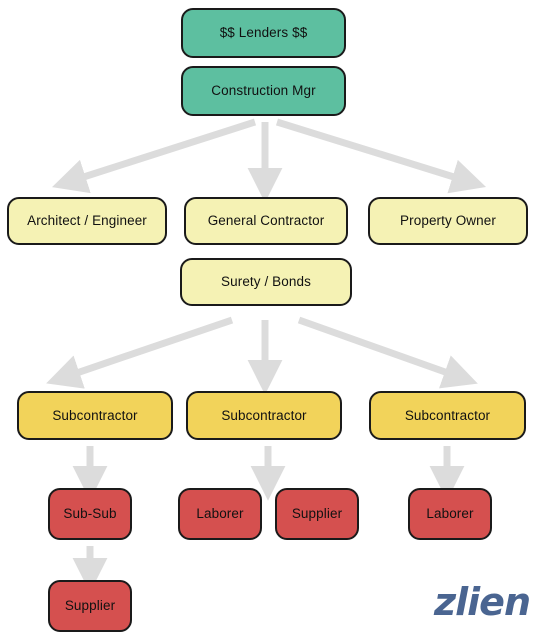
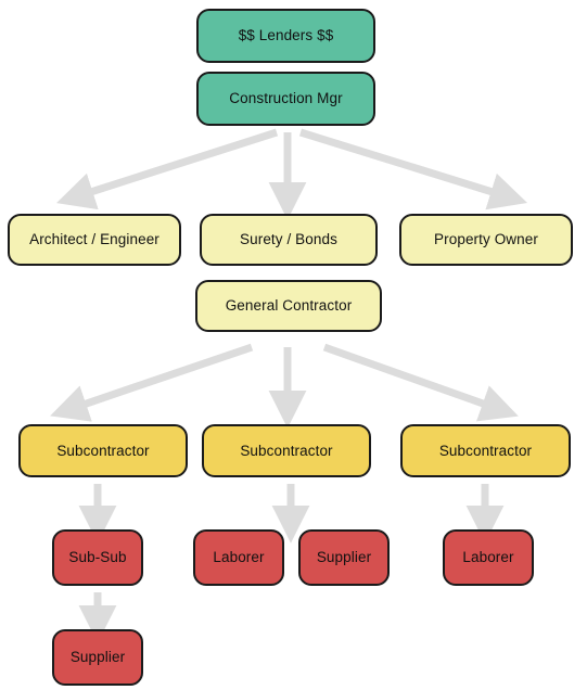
  $$ Lenders $$
  Construction Mgr
  Architect / Engineer
- General Contractor
+ Surety / Bonds
  Property Owner
- Surety / Bonds
+ General Contractor
  Subcontractor
  Subcontractor
  Subcontractor
  Sub-Sub
  Laborer
  Supplier
  Laborer
  Supplier
- zlien
